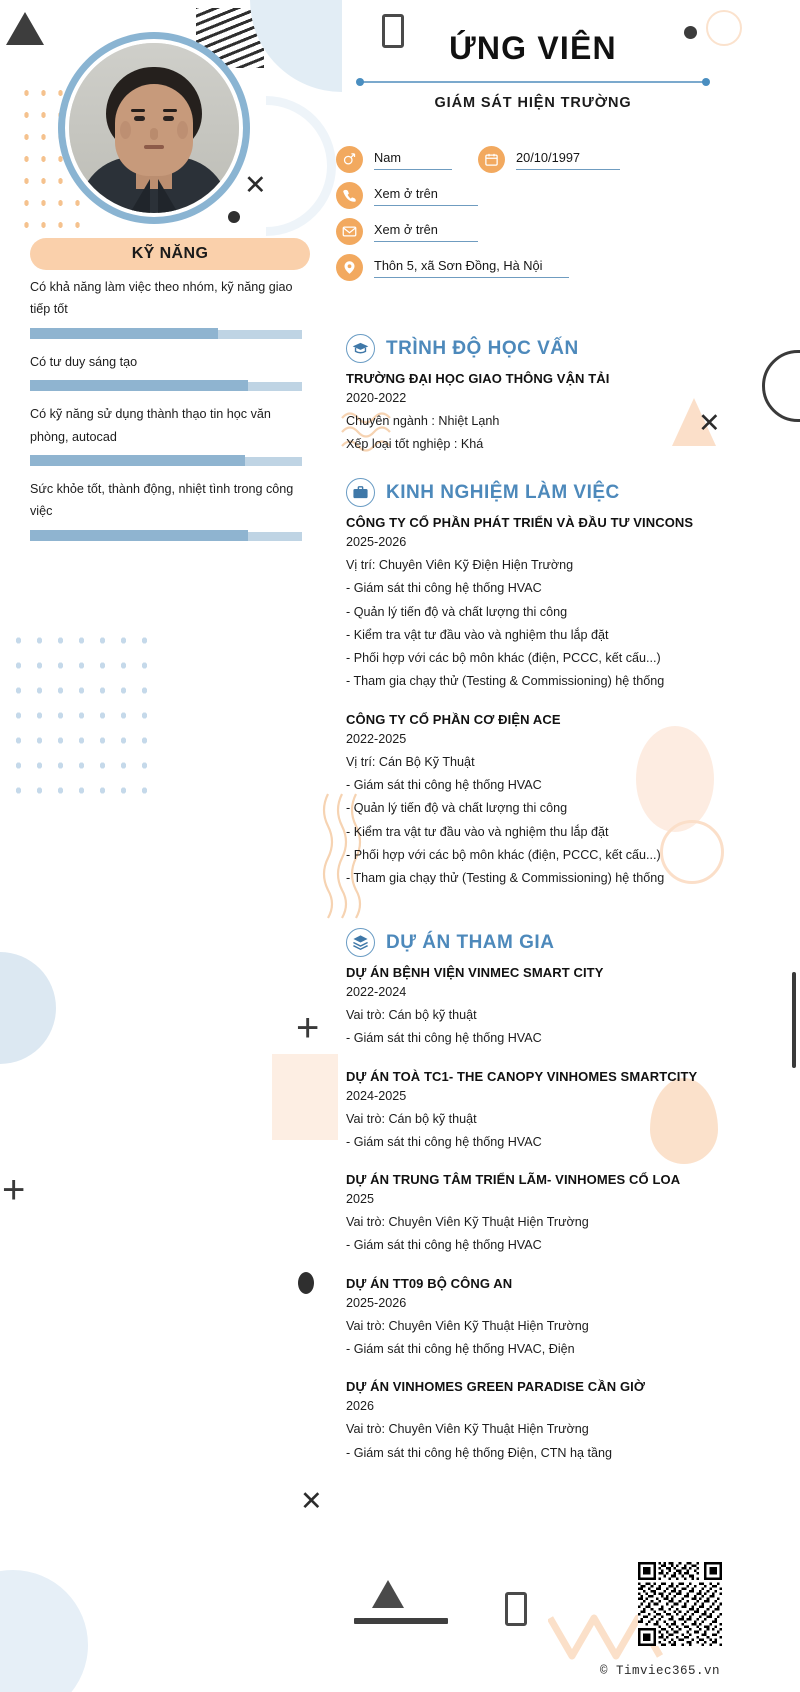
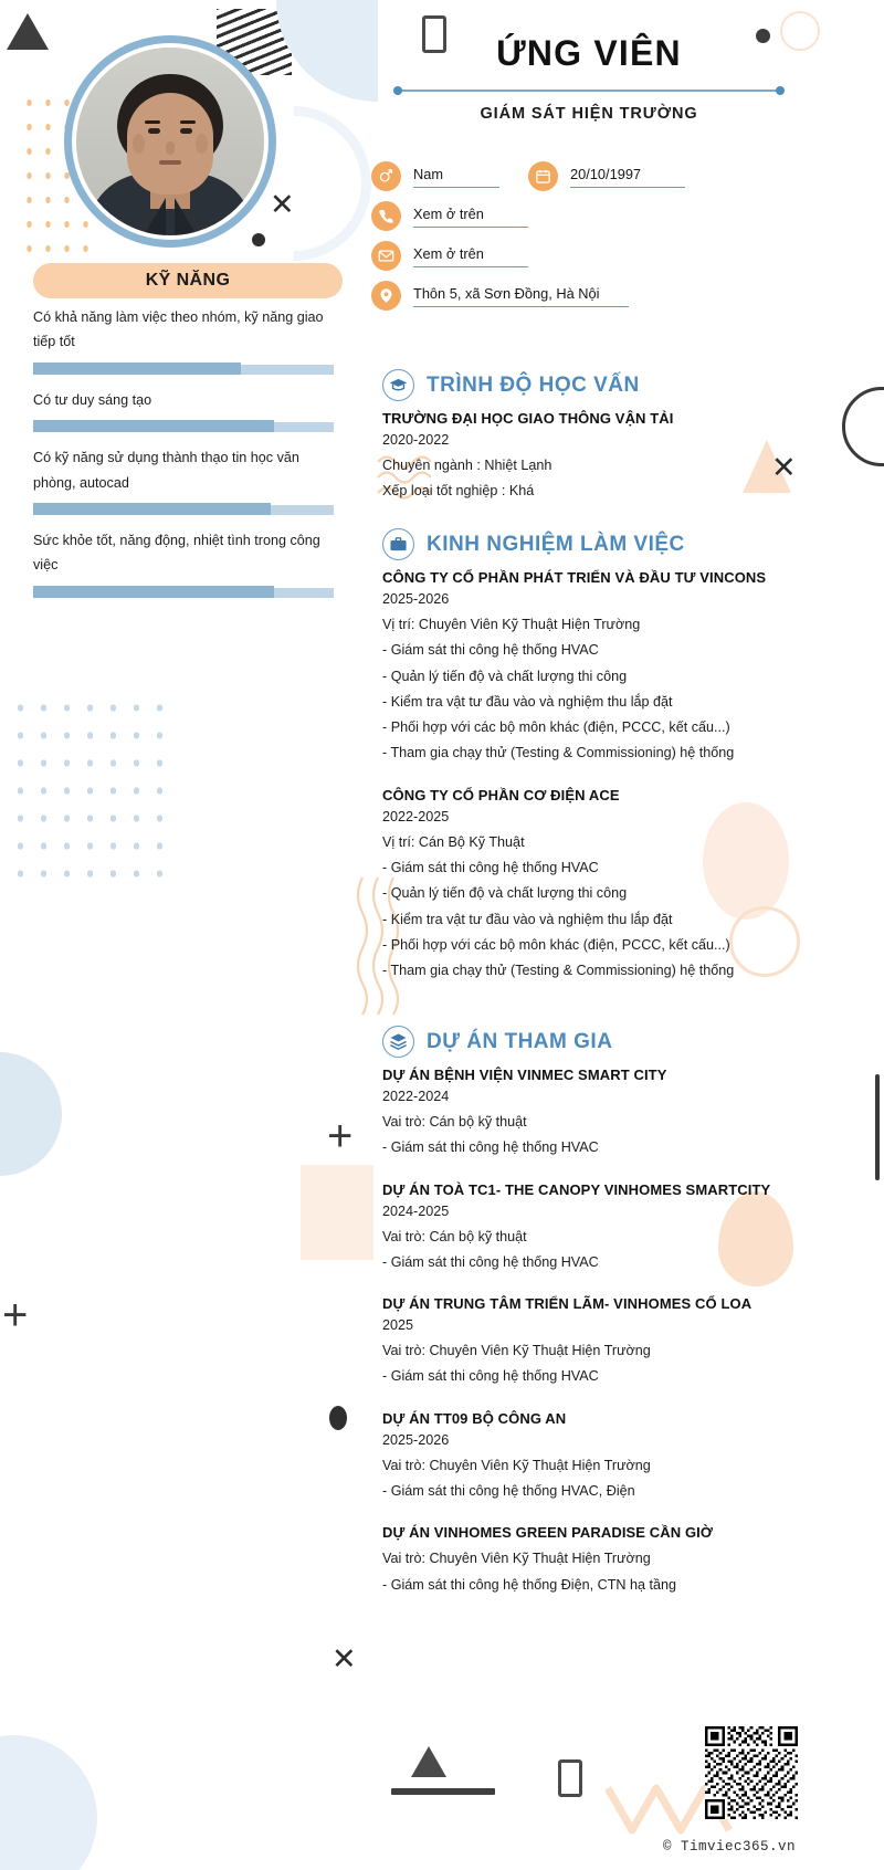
  ✕
  ✕
  +
  +
  ✕
  KỸ NĂNG
  Có khả năng làm việc theo nhóm, kỹ năng giao tiếp tốt
  Có tư duy sáng tạo
  Có kỹ năng sử dụng thành thạo tin học văn phòng, autocad
- Sức khỏe tốt, thành động, nhiệt tình trong công việc
+ Sức khỏe tốt, năng động, nhiệt tình trong công việc
  ỨNG VIÊN
  GIÁM SÁT HIỆN TRƯỜNG
  Nam
  20/10/1997
  Xem ở trên
  Xem ở trên
  Thôn 5, xã Sơn Đồng, Hà Nội
  TRÌNH ĐỘ HỌC VẤN
  TRƯỜNG ĐẠI HỌC GIAO THÔNG VẬN TẢI
  2020-2022
  Chuyên ngành : Nhiệt Lạnh
  Xếp loại tốt nghiệp : Khá
  KINH NGHIỆM LÀM VIỆC
  CÔNG TY CỔ PHẦN PHÁT TRIỂN VÀ ĐẦU TƯ VINCONS
  2025-2026
- Vị trí: Chuyên Viên Kỹ Điện Hiện Trường
+ Vị trí: Chuyên Viên Kỹ Thuật Hiện Trường
  - Giám sát thi công hệ thống HVAC
  - Quản lý tiến độ và chất lượng thi công
  - Kiểm tra vật tư đầu vào và nghiệm thu lắp đặt
  - Phối hợp với các bộ môn khác (điện, PCCC, kết cấu...)
  - Tham gia chạy thử (Testing & Commissioning) hệ thống
  CÔNG TY CỔ PHẦN CƠ ĐIỆN ACE
  2022-2025
  Vị trí: Cán Bộ Kỹ Thuật
  - Giám sát thi công hệ thống HVAC
  - Quản lý tiến độ và chất lượng thi công
  - Kiểm tra vật tư đầu vào và nghiệm thu lắp đặt
  - Phối hợp với các bộ môn khác (điện, PCCC, kết cấu...)
  - Tham gia chạy thử (Testing & Commissioning) hệ thống
  DỰ ÁN THAM GIA
  DỰ ÁN BỆNH VIỆN VINMEC SMART CITY
  2022-2024
  Vai trò: Cán bộ kỹ thuật
  - Giám sát thi công hệ thống HVAC
  DỰ ÁN TOÀ TC1- THE CANOPY VINHOMES SMARTCITY
  2024-2025
  Vai trò: Cán bộ kỹ thuật
  - Giám sát thi công hệ thống HVAC
  DỰ ÁN TRUNG TÂM TRIỂN LÃM- VINHOMES CỔ LOA
  2025
  Vai trò: Chuyên Viên Kỹ Thuật Hiện Trường
  - Giám sát thi công hệ thống HVAC
  DỰ ÁN TT09 BỘ CÔNG AN
  2025-2026
  Vai trò: Chuyên Viên Kỹ Thuật Hiện Trường
  - Giám sát thi công hệ thống HVAC, Điện
  DỰ ÁN VINHOMES GREEN PARADISE CẦN GIỜ
- 2026
  Vai trò: Chuyên Viên Kỹ Thuật Hiện Trường
  - Giám sát thi công hệ thống Điện, CTN hạ tầng
  © Timviec365.vn
